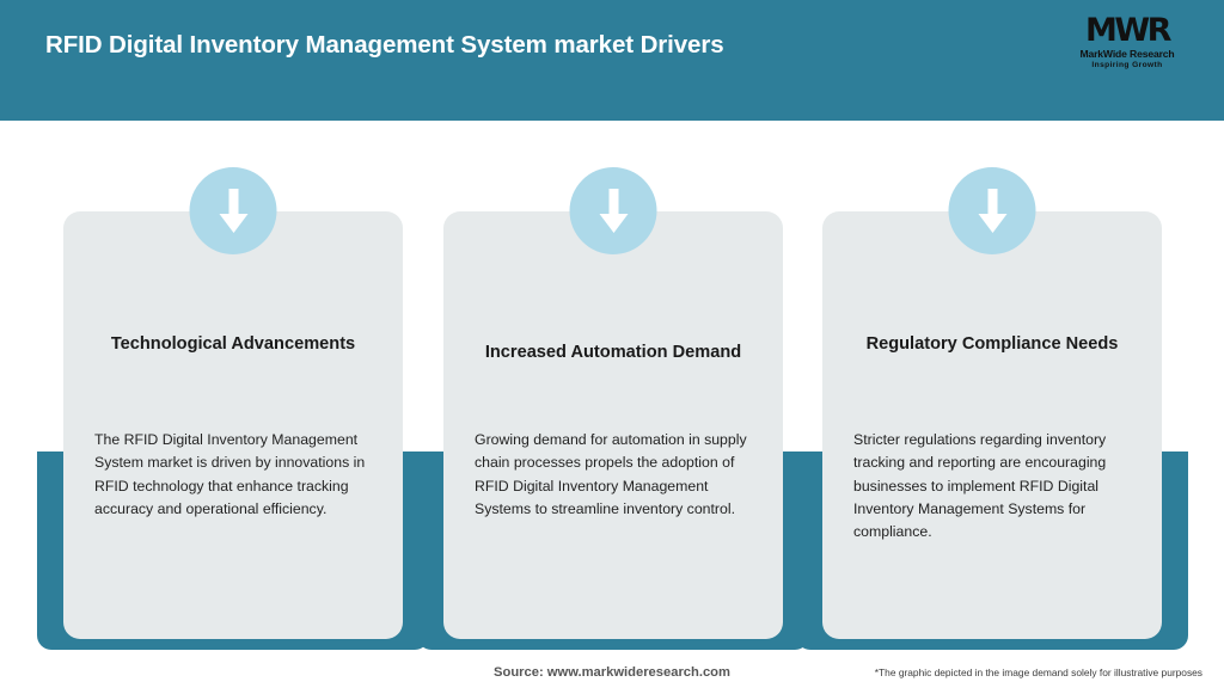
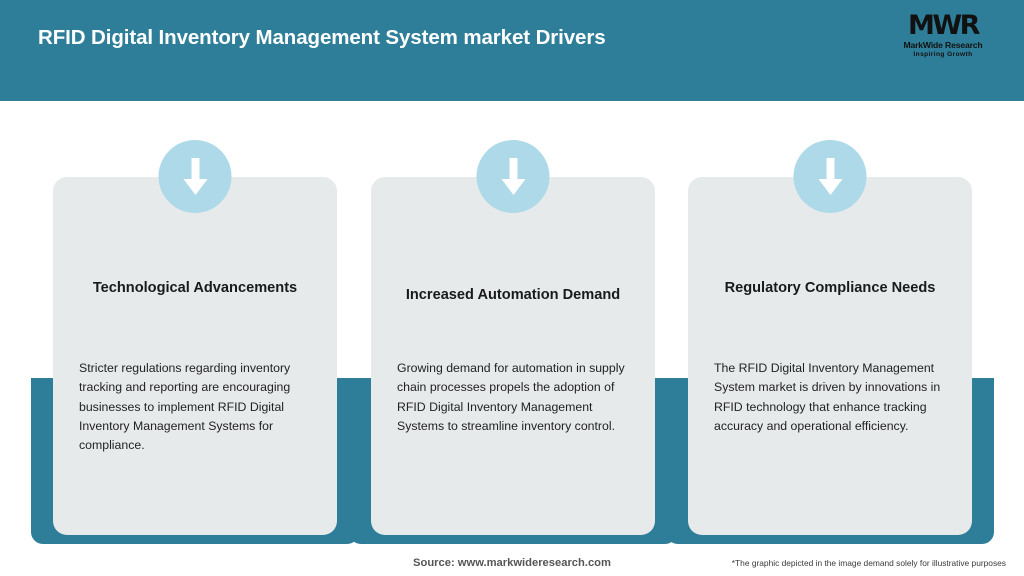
  RFID Digital Inventory Management System market Drivers
  MWR
  MarkWide Research
  Technological Advancements
- The RFID Digital Inventory Management System market is driven by innovations in RFID technology that enhance tracking accuracy and operational efficiency.
+ Stricter regulations regarding inventory tracking and reporting are encouraging businesses to implement RFID Digital Inventory Management Systems for compliance.
  Increased Automation Demand
  Growing demand for automation in supply chain processes propels the adoption of RFID Digital Inventory Management Systems to streamline inventory control.
  Regulatory Compliance Needs
- Stricter regulations regarding inventory tracking and reporting are encouraging businesses to implement RFID Digital Inventory Management Systems for compliance.
+ The RFID Digital Inventory Management System market is driven by innovations in RFID technology that enhance tracking accuracy and operational efficiency.
  Source: www.markwideresearch.com
  *The graphic depicted in the image demand solely for illustrative purposes
